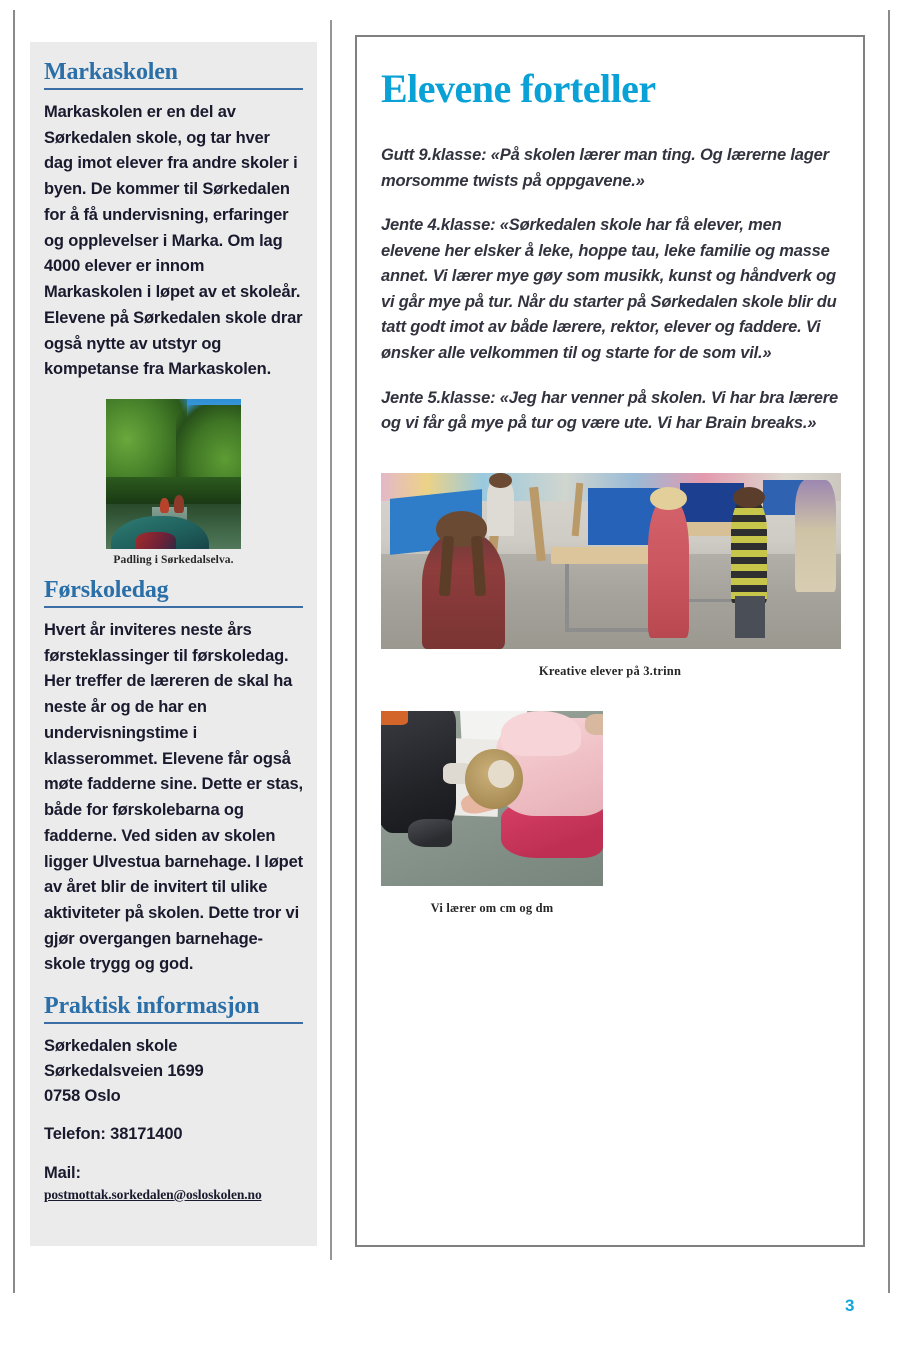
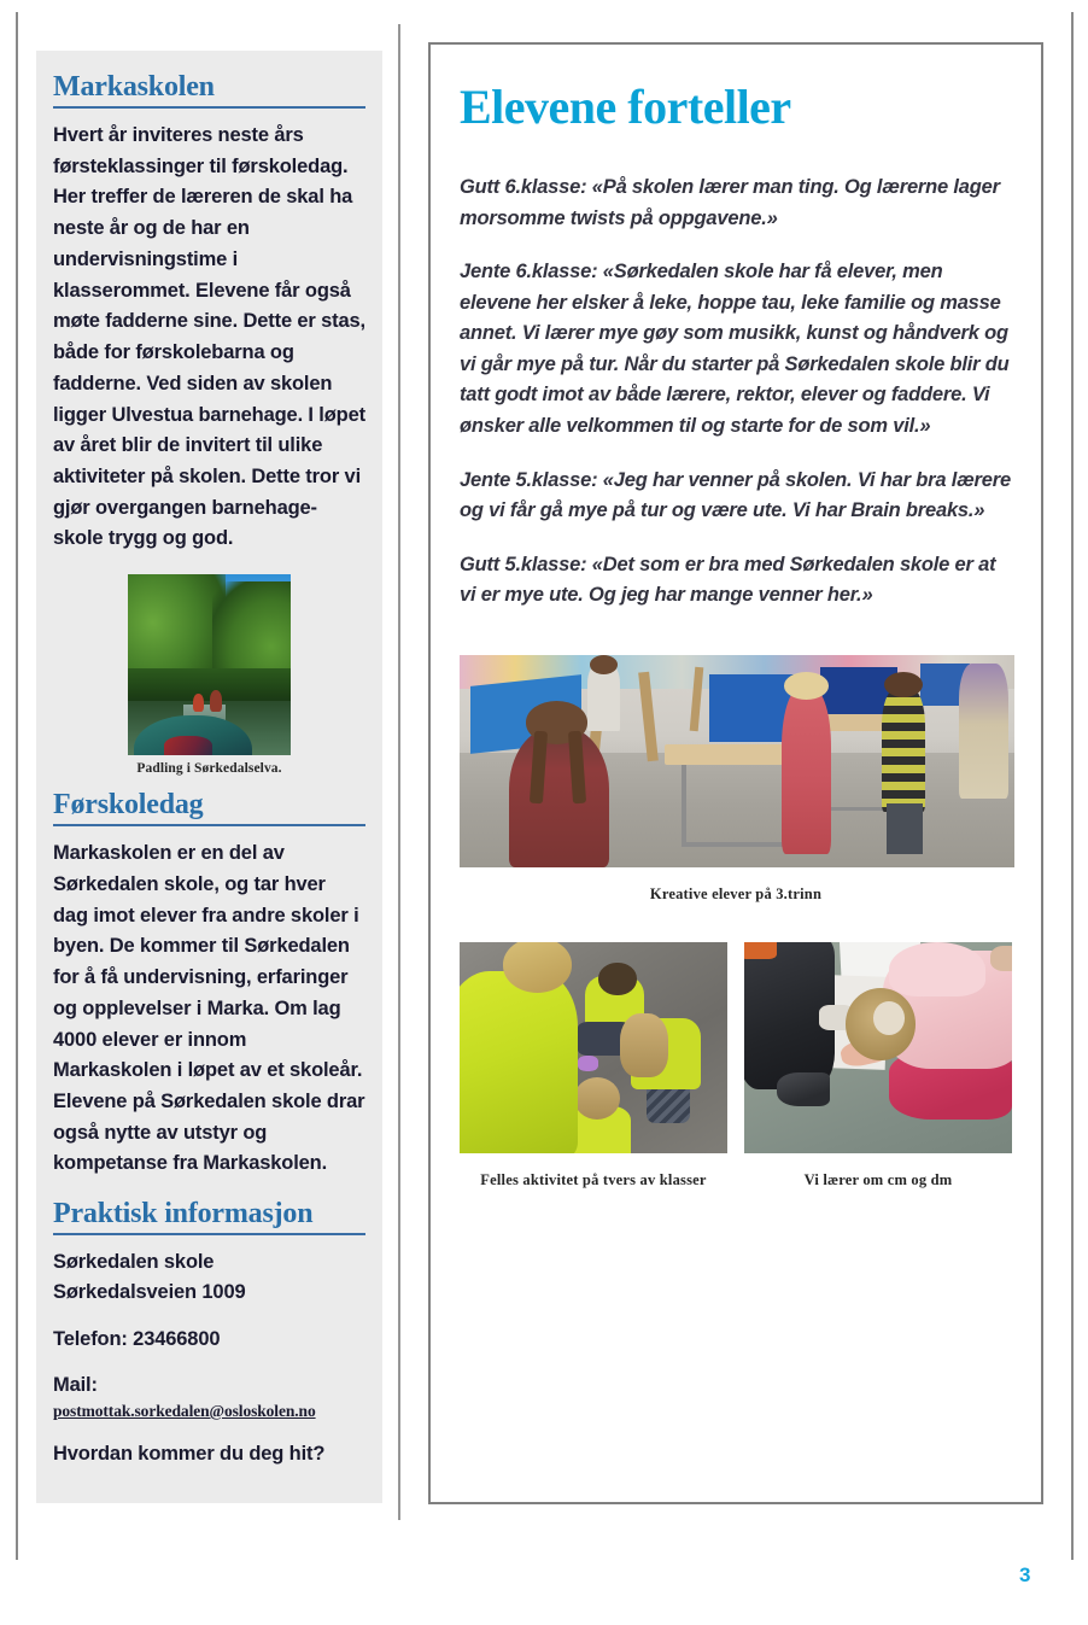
  Markaskolen
- Markaskolen er en del av Sørkedalen skole, og tar hver dag imot elever fra andre skoler i byen. De kommer til Sørkedalen for å få undervisning, erfaringer og opplevelser i Marka. Om lag 4000 elever er innom Markaskolen i løpet av et skoleår. Elevene på Sørkedalen skole drar også nytte av utstyr og kompetanse fra Markaskolen.
+ Hvert år inviteres neste års førsteklassinger til førskoledag. Her treffer de læreren de skal ha neste år og de har en undervisningstime i klasserommet. Elevene får også møte fadderne sine. Dette er stas, både for førskolebarna og fadderne. Ved siden av skolen ligger Ulvestua barnehage. I løpet av året blir de invitert til ulike aktiviteter på skolen. Dette tror vi gjør overgangen barnehage-skole trygg og god.
  Padling i Sørkedalselva.
  Førskoledag
- Hvert år inviteres neste års førsteklassinger til førskoledag. Her treffer de læreren de skal ha neste år og de har en undervisningstime i klasserommet. Elevene får også møte fadderne sine. Dette er stas, både for førskolebarna og fadderne. Ved siden av skolen ligger Ulvestua barnehage. I løpet av året blir de invitert til ulike aktiviteter på skolen. Dette tror vi gjør overgangen barnehage-skole trygg og god.
+ Markaskolen er en del av Sørkedalen skole, og tar hver dag imot elever fra andre skoler i byen. De kommer til Sørkedalen for å få undervisning, erfaringer og opplevelser i Marka. Om lag 4000 elever er innom Markaskolen i løpet av et skoleår. Elevene på Sørkedalen skole drar også nytte av utstyr og kompetanse fra Markaskolen.
  Praktisk informasjon
  Sørkedalen skole
- Sørkedalsveien 1699
+ Sørkedalsveien 1009
- 0758 Oslo
- Telefon: 38171400
+ Telefon: 23466800
  Mail:
  postmottak.sorkedalen@osloskolen.no
+ Hvordan kommer du deg hit?
  Elevene forteller
- Gutt 9.klasse: «På skolen lærer man ting. Og lærerne lager morsomme twists på oppgavene.»
+ Gutt 6.klasse: «På skolen lærer man ting. Og lærerne lager morsomme twists på oppgavene.»
- Jente 4.klasse: «Sørkedalen skole har få elever, men elevene her elsker å leke, hoppe tau, leke familie og masse annet. Vi lærer mye gøy som musikk, kunst og håndverk og vi går mye på tur. Når du starter på Sørkedalen skole blir du tatt godt imot av både lærere, rektor, elever og faddere. Vi ønsker alle velkommen til og starte for de som vil.»
+ Jente 6.klasse: «Sørkedalen skole har få elever, men elevene her elsker å leke, hoppe tau, leke familie og masse annet. Vi lærer mye gøy som musikk, kunst og håndverk og vi går mye på tur. Når du starter på Sørkedalen skole blir du tatt godt imot av både lærere, rektor, elever og faddere. Vi ønsker alle velkommen til og starte for de som vil.»
  Jente 5.klasse: «Jeg har venner på skolen. Vi har bra lærere og vi får gå mye på tur og være ute. Vi har Brain breaks.»
+ Gutt 5.klasse: «Det som er bra med Sørkedalen skole er at vi er mye ute. Og jeg har mange venner her.»
  Kreative elever på 3.trinn
+ Felles aktivitet på tvers av klasser
  Vi lærer om cm og dm
  3
